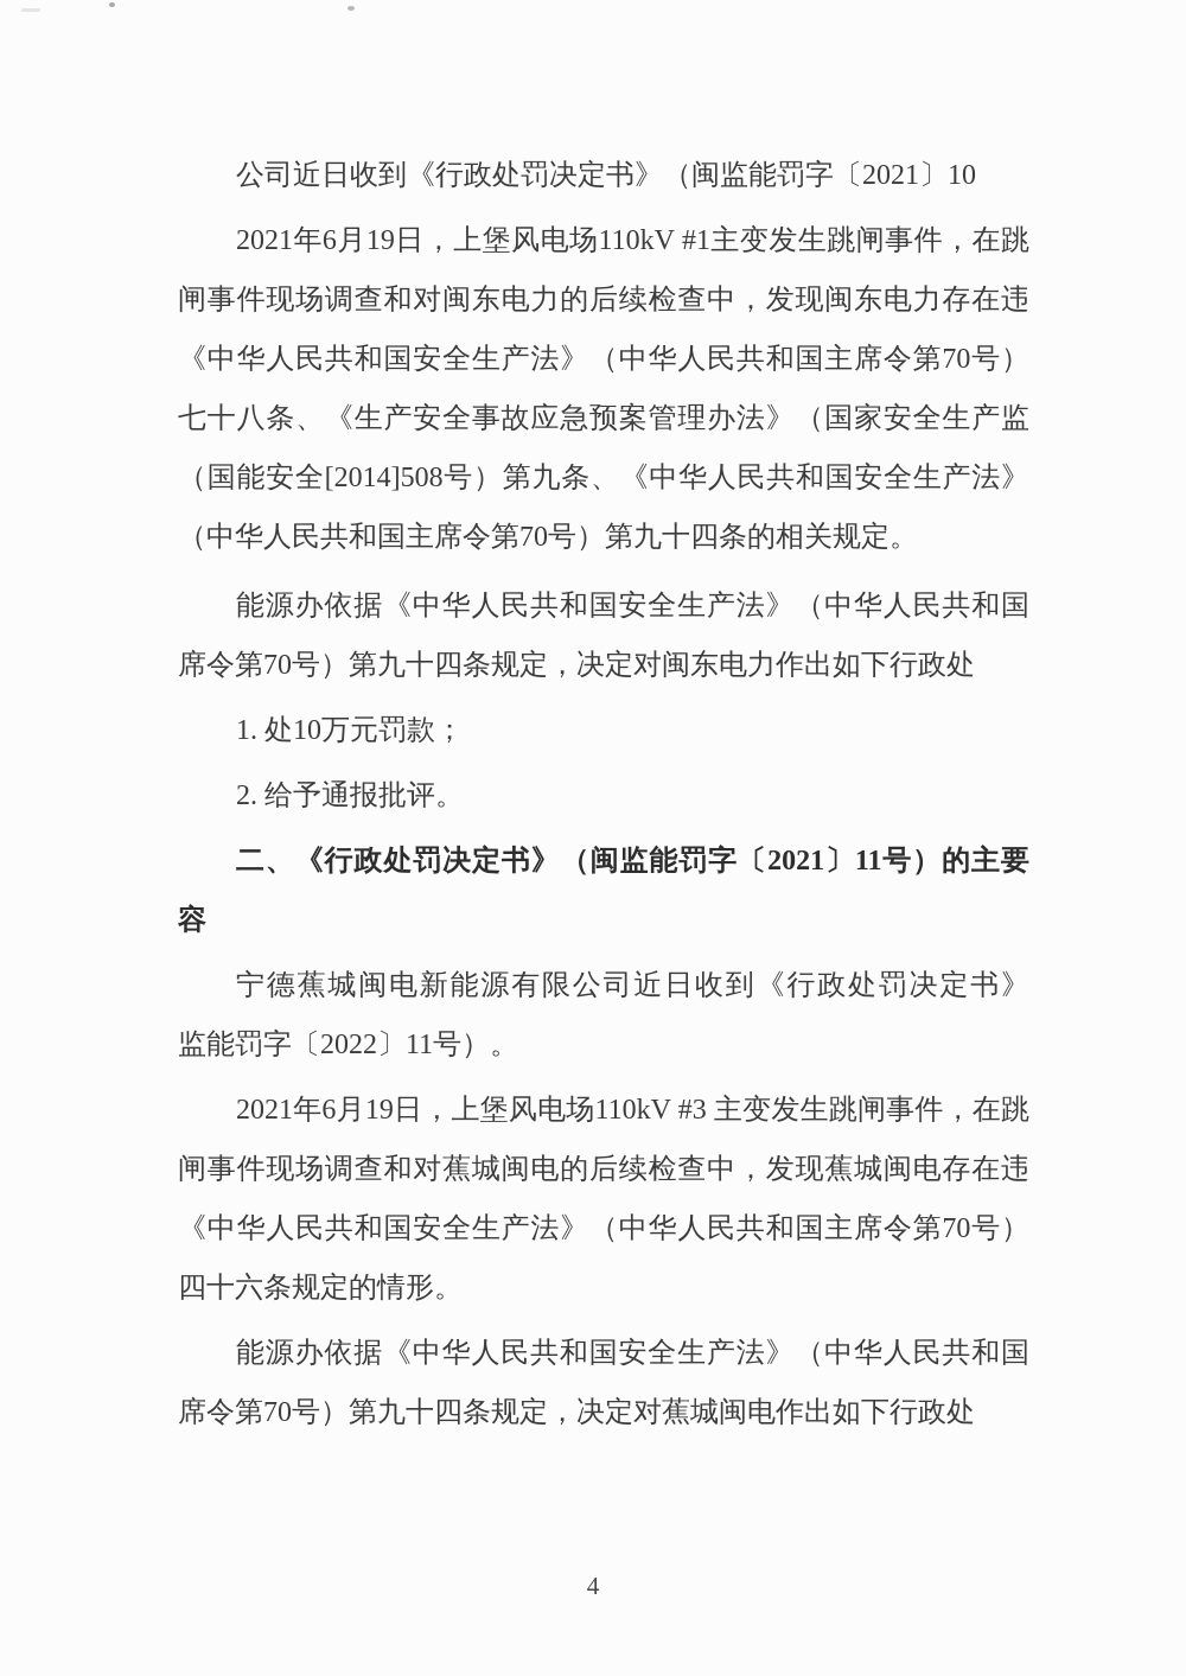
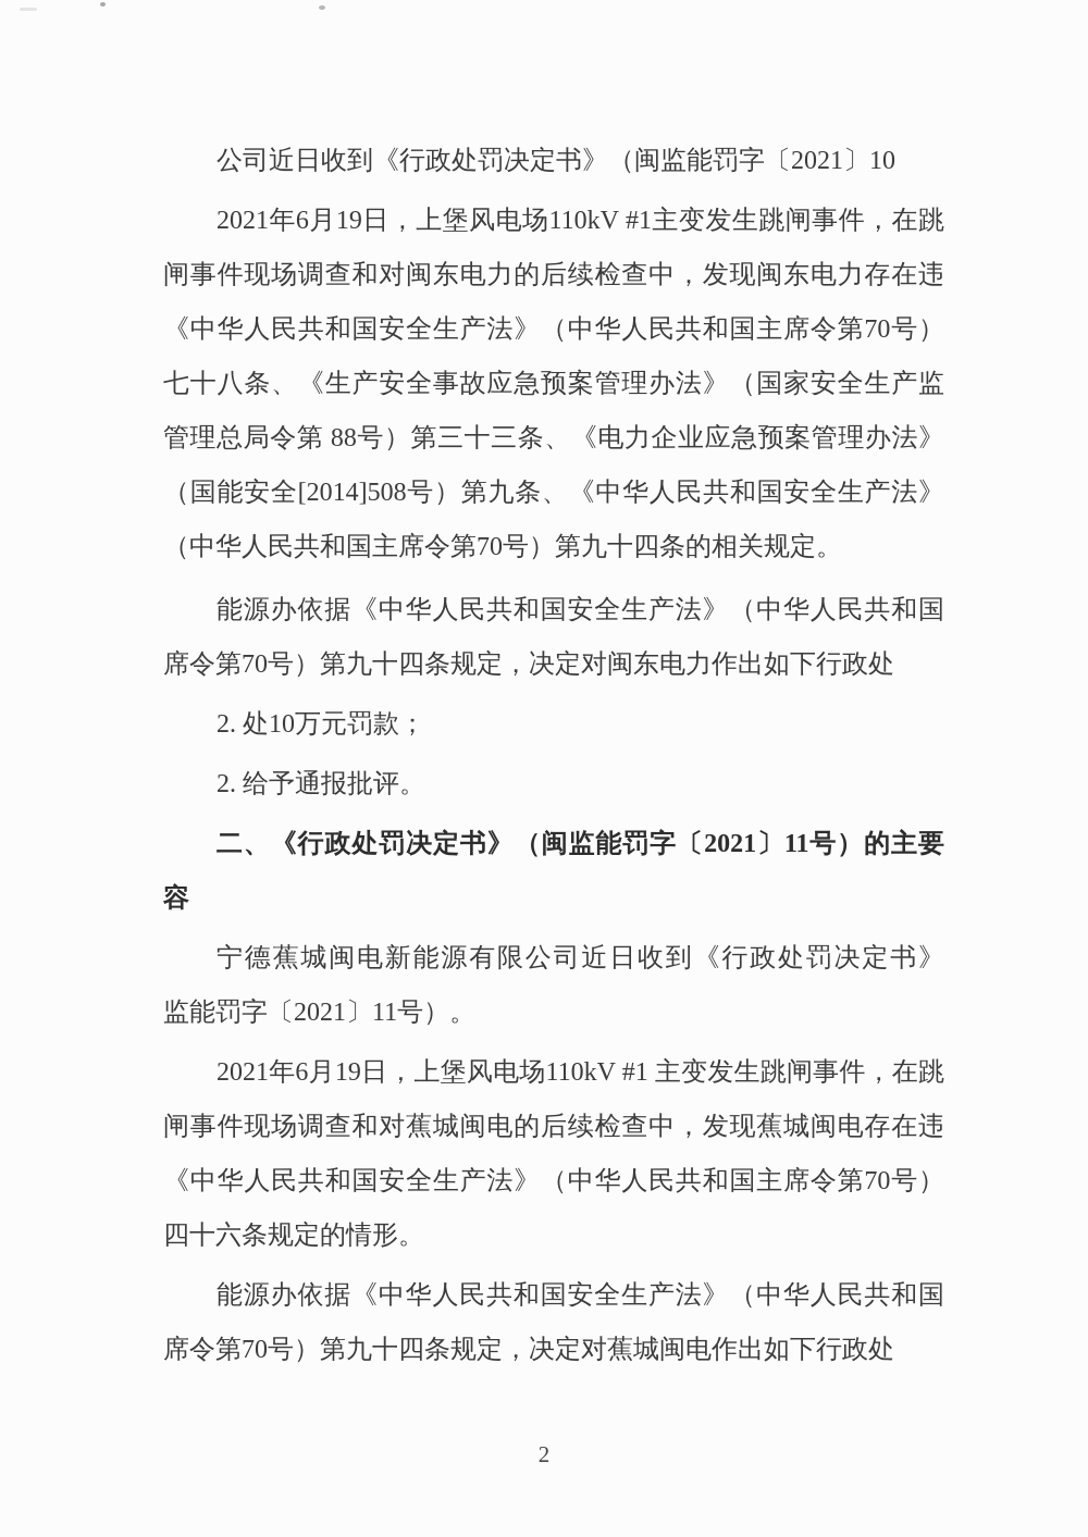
  公司近日收到《行政处罚决定书》（闽监能罚字〔2021〕10
  2021年6月19日，上堡风电场110kV #1主变发生跳闸事件，在跳
  闸事件现场调查和对闽东电力的后续检查中，发现闽东电力存在违
  《中华人民共和国安全生产法》（中华人民共和国主席令第70号）
  七十八条、《生产安全事故应急预案管理办法》（国家安全生产监
+ 管理总局令第 88号）第三十三条、《电力企业应急预案管理办法》
  （国能安全[2014]508号）第九条、《中华人民共和国安全生产法》
  （中华人民共和国主席令第70号）第九十四条的相关规定。
  能源办依据《中华人民共和国安全生产法》（中华人民共和国
  席令第70号）第九十四条规定，决定对闽东电力作出如下行政处
- 1. 处10万元罚款；
+ 2. 处10万元罚款；
  2. 给予通报批评。
  二、《行政处罚决定书》（闽监能罚字〔2021〕11号）的主要
  容
  宁德蕉城闽电新能源有限公司近日收到《行政处罚决定书》
- 监能罚字〔2022〕11号）。
+ 监能罚字〔2021〕11号）。
- 2021年6月19日，上堡风电场110kV #3 主变发生跳闸事件，在跳
+ 2021年6月19日，上堡风电场110kV #1 主变发生跳闸事件，在跳
  闸事件现场调查和对蕉城闽电的后续检查中，发现蕉城闽电存在违
  《中华人民共和国安全生产法》（中华人民共和国主席令第70号）
  四十六条规定的情形。
  能源办依据《中华人民共和国安全生产法》（中华人民共和国
  席令第70号）第九十四条规定，决定对蕉城闽电作出如下行政处
- 4
+ 2
